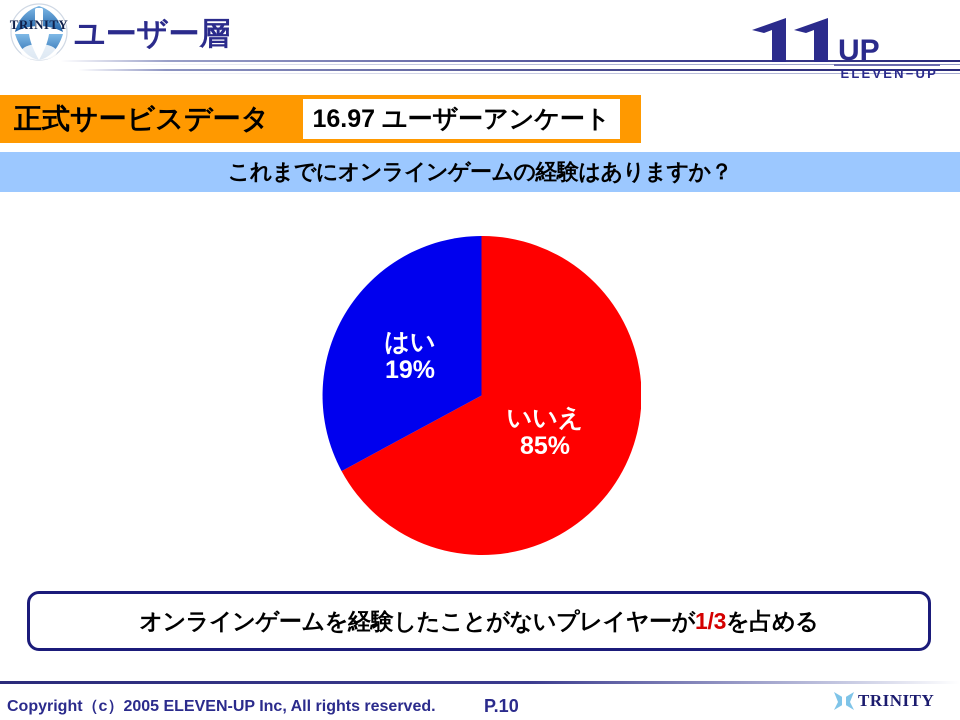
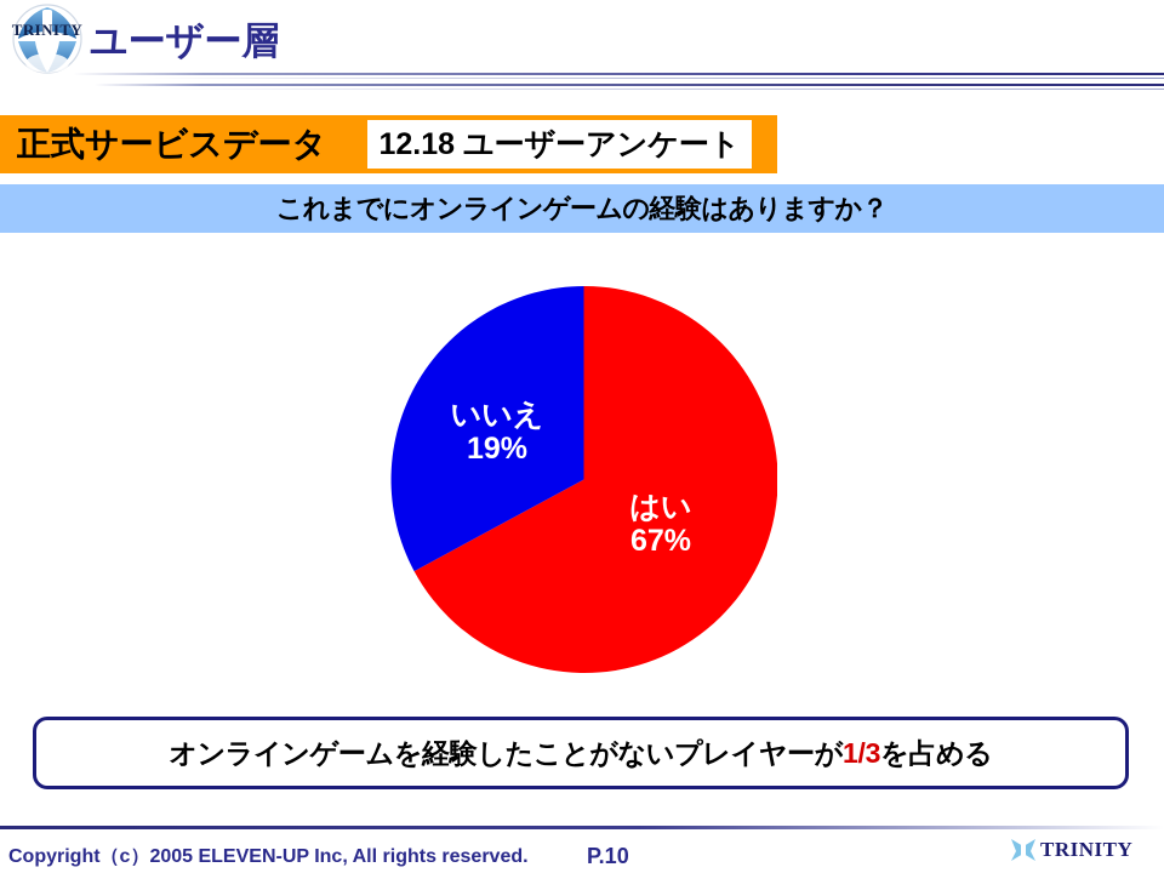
  TRINITY
  ユーザー層
- UP
- ELEVEN−UP
  正式サービスデータ
- 16.97 ユーザーアンケート
+ 12.18 ユーザーアンケート
  これまでにオンラインゲームの経験はありますか？
- はい
+ いいえ
  19%
- いいえ
+ はい
- 85%
+ 67%
  オンラインゲームを経験したことがないプレイヤーが1/3を占める
  Copyright（c）2005 ELEVEN-UP Inc, All rights reserved.
  P.10
  TRINITY
